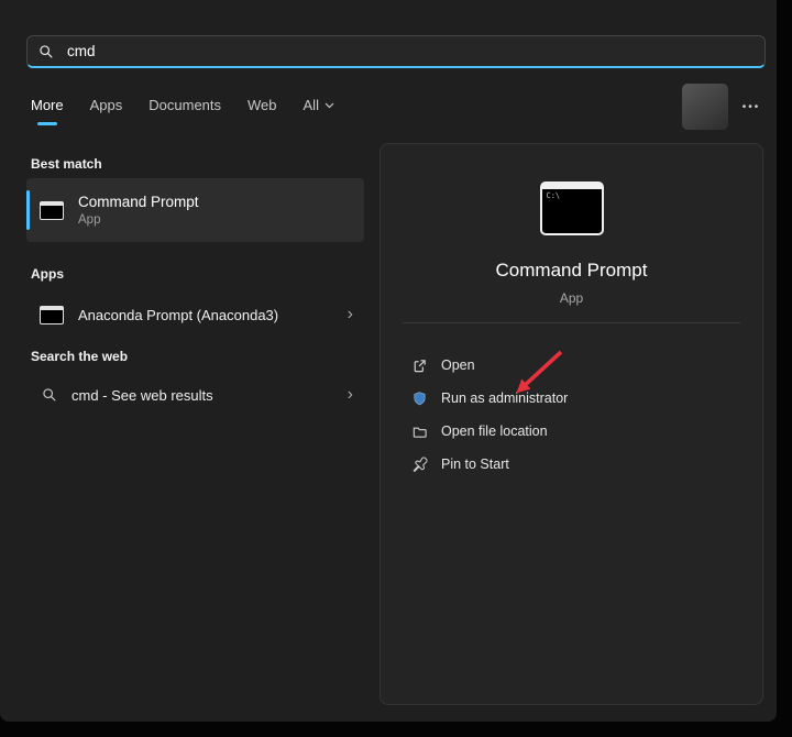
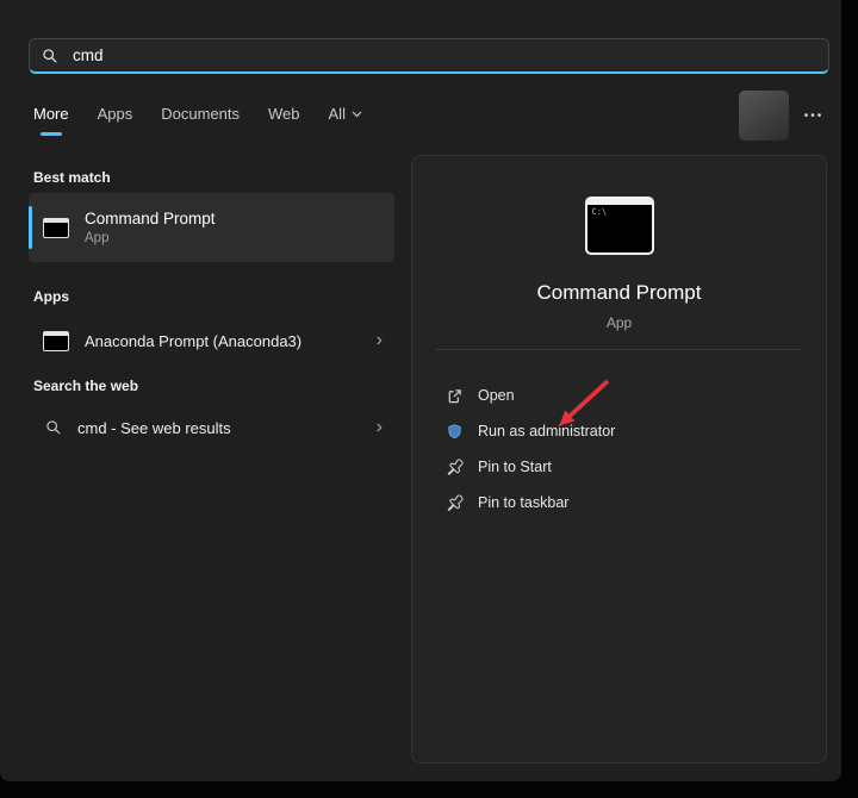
  cmd
  More
  Apps
  Documents
  Web
  All
  •••
  Best match
  Command Prompt
  App
  Apps
  Anaconda Prompt (Anaconda3)
  ›
  Search the web
  cmd - See web results
  ›
  C:\
  Command Prompt
  App
  Open
  Run as administrator
- Open file location
  Pin to Start
+ Pin to taskbar
